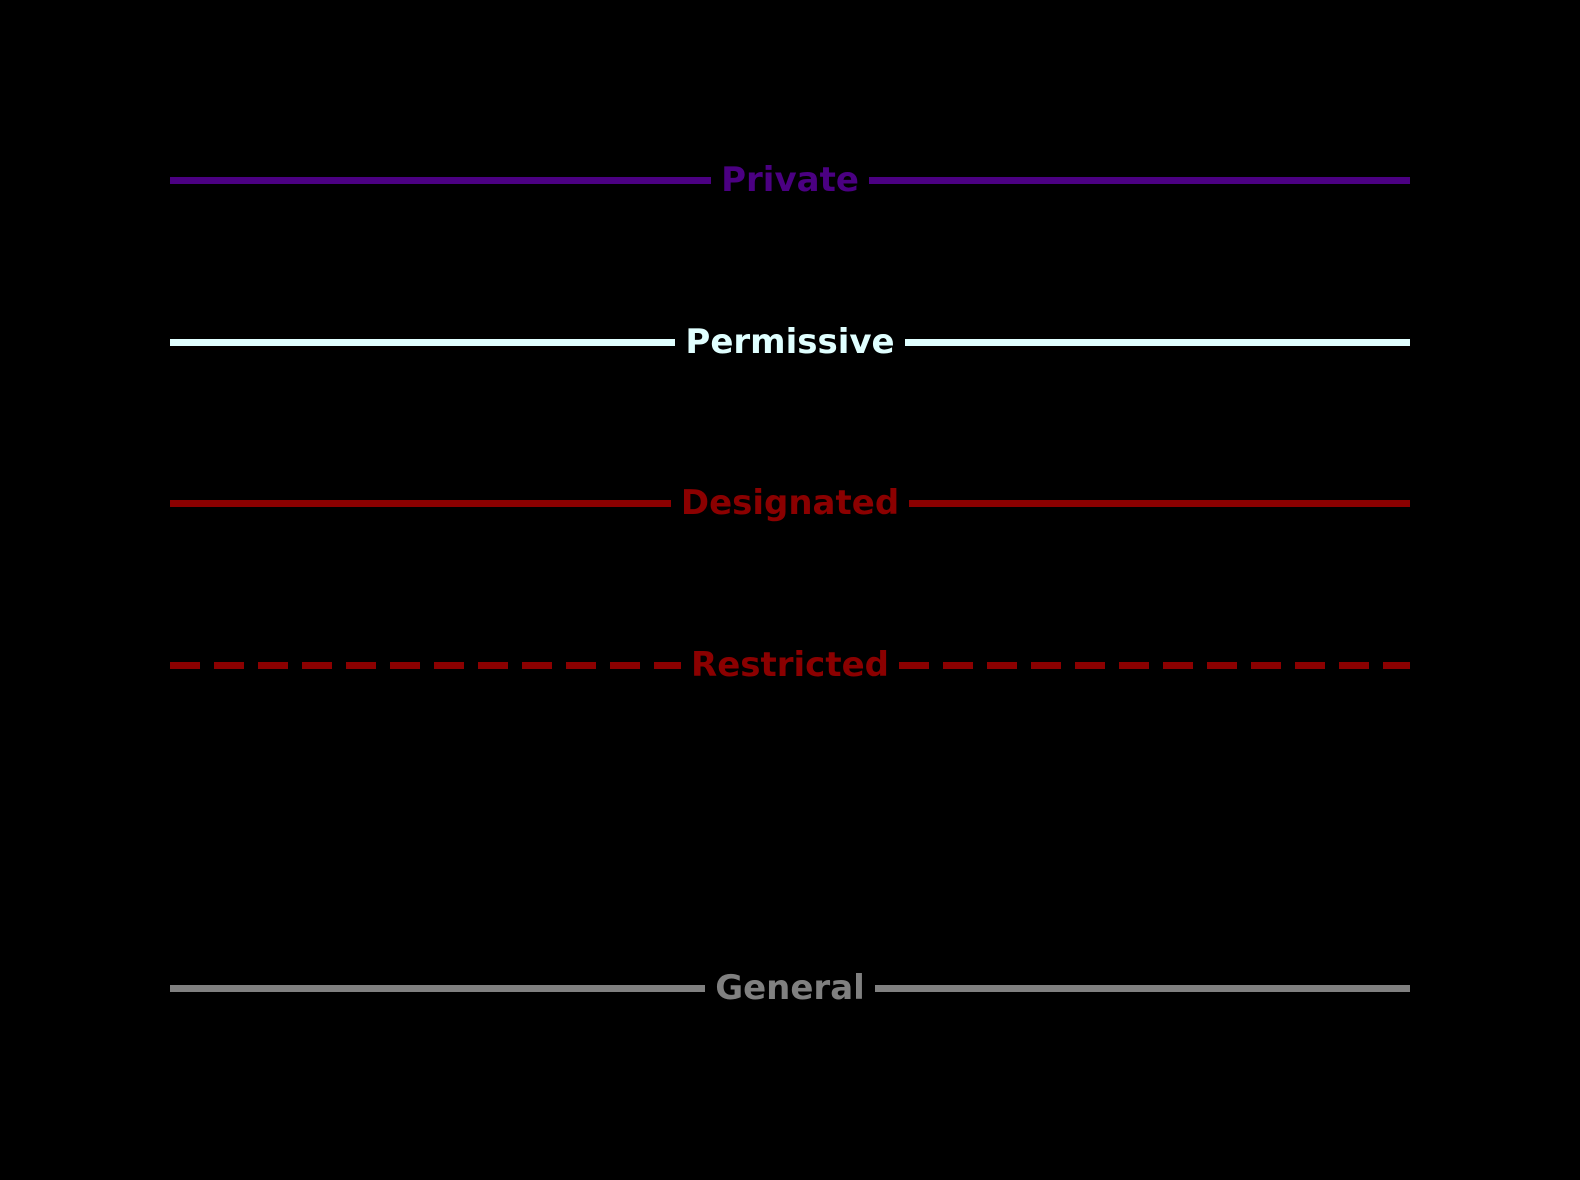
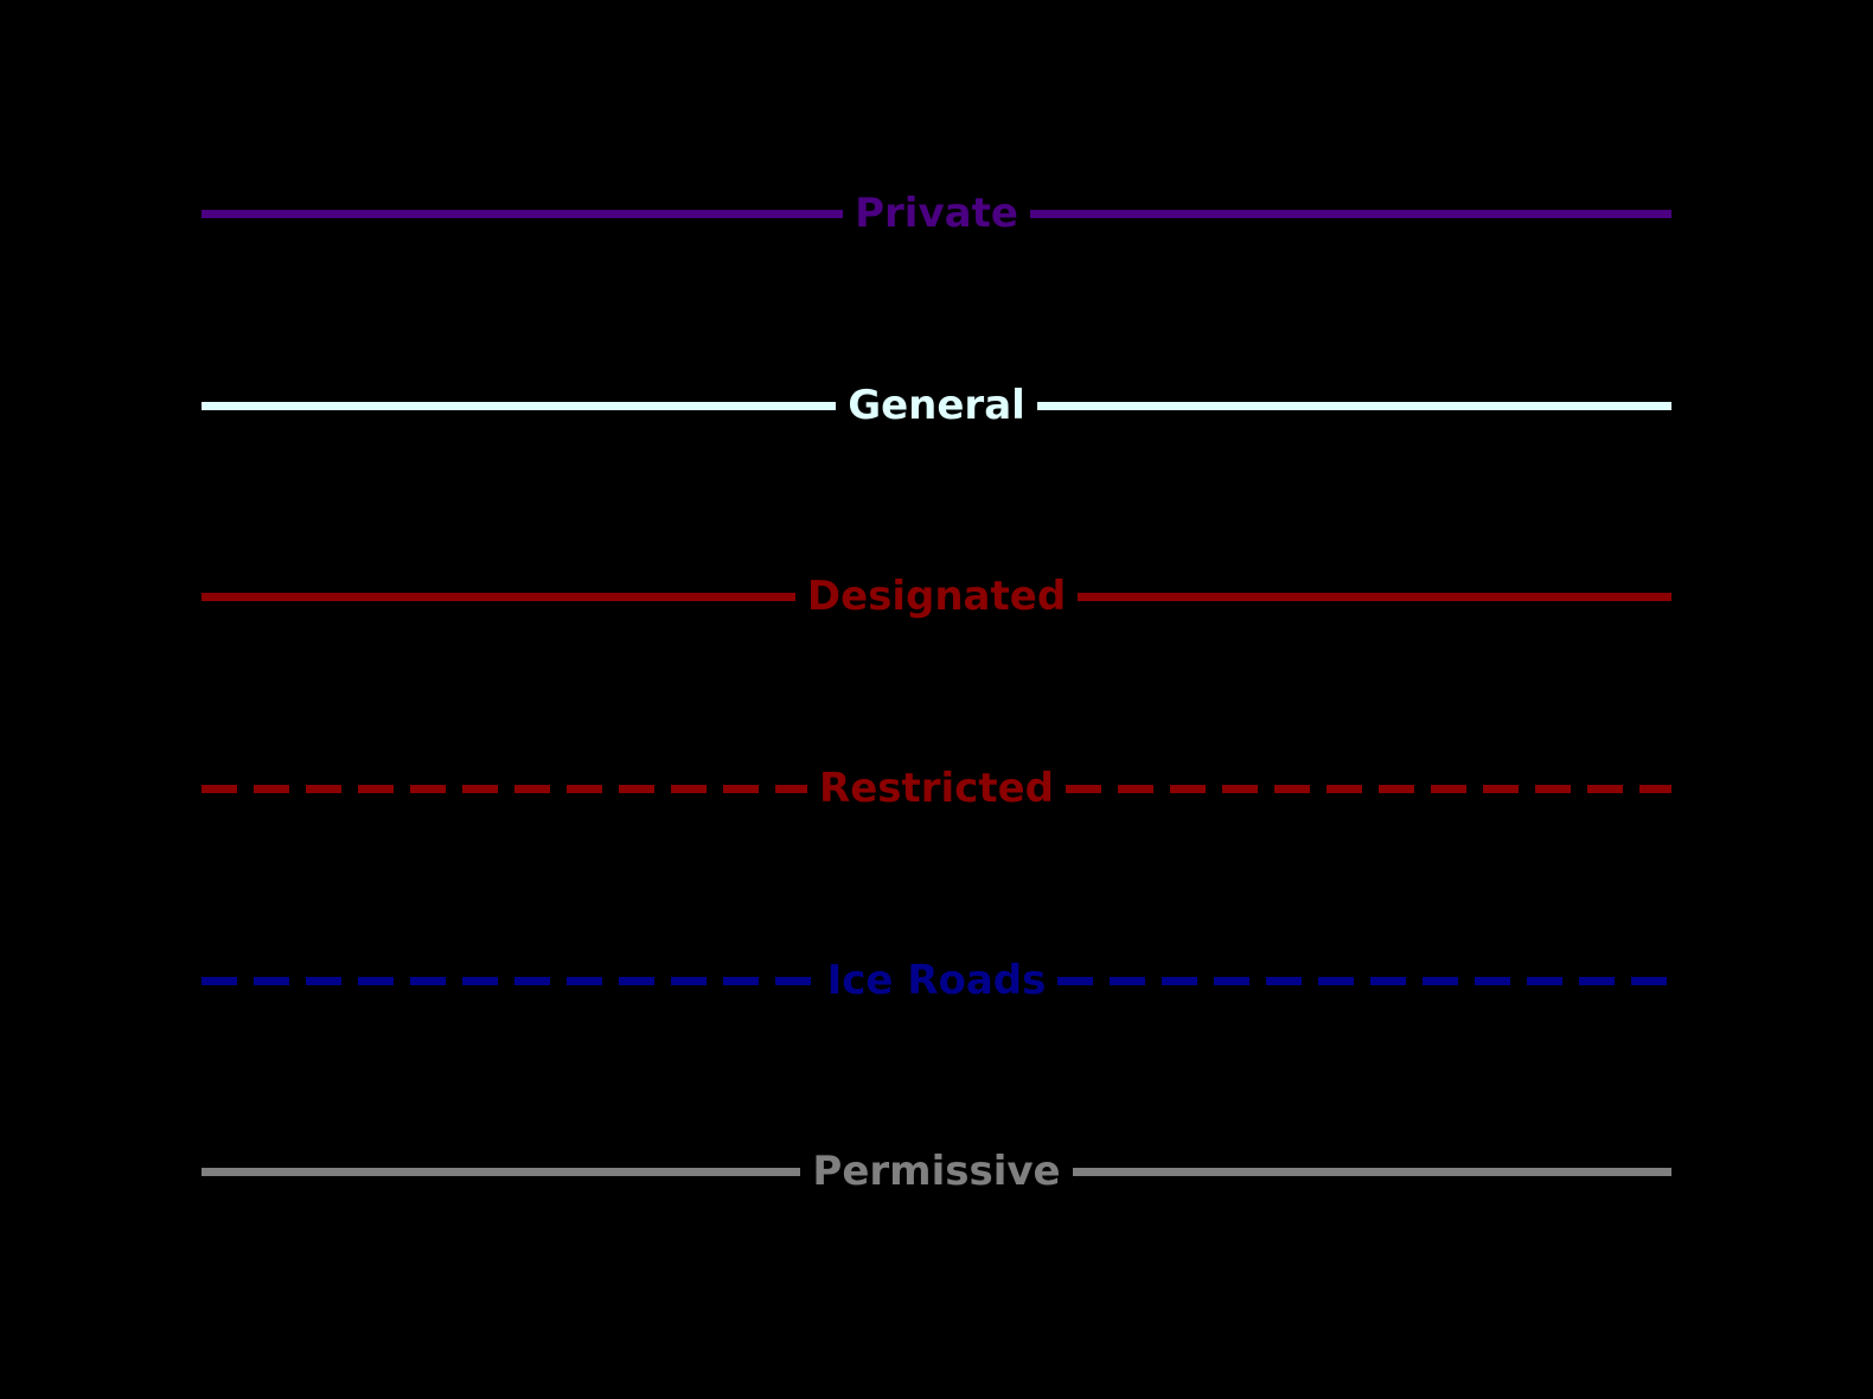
  Private
- Permissive
+ General
  Designated
  Restricted
+ Ice Roads
- General
+ Permissive
